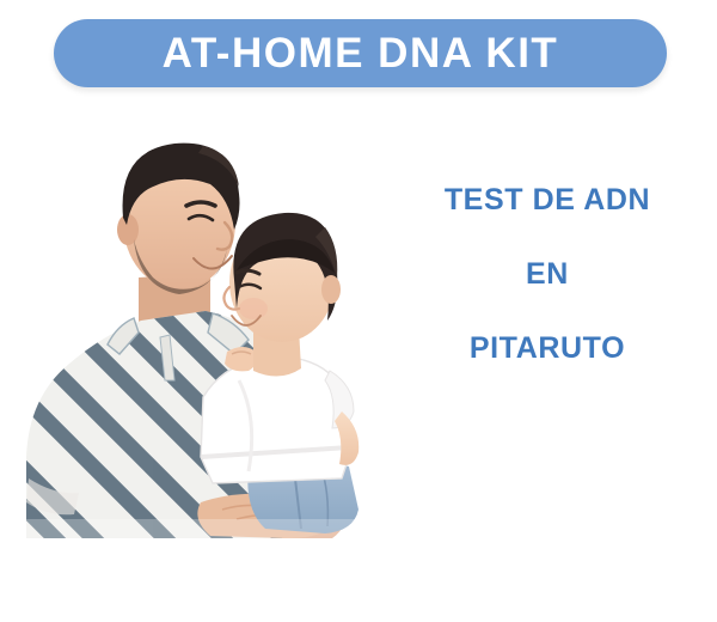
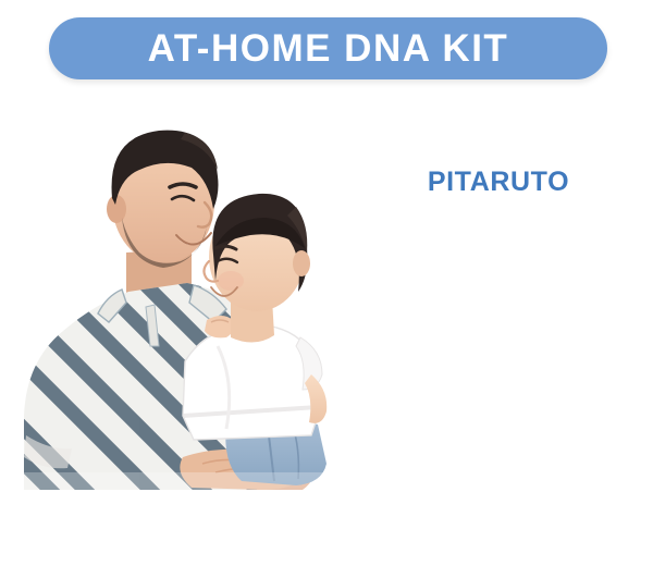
  AT-HOME DNA KIT
- TEST DE ADN
- EN
  PITARUTO
